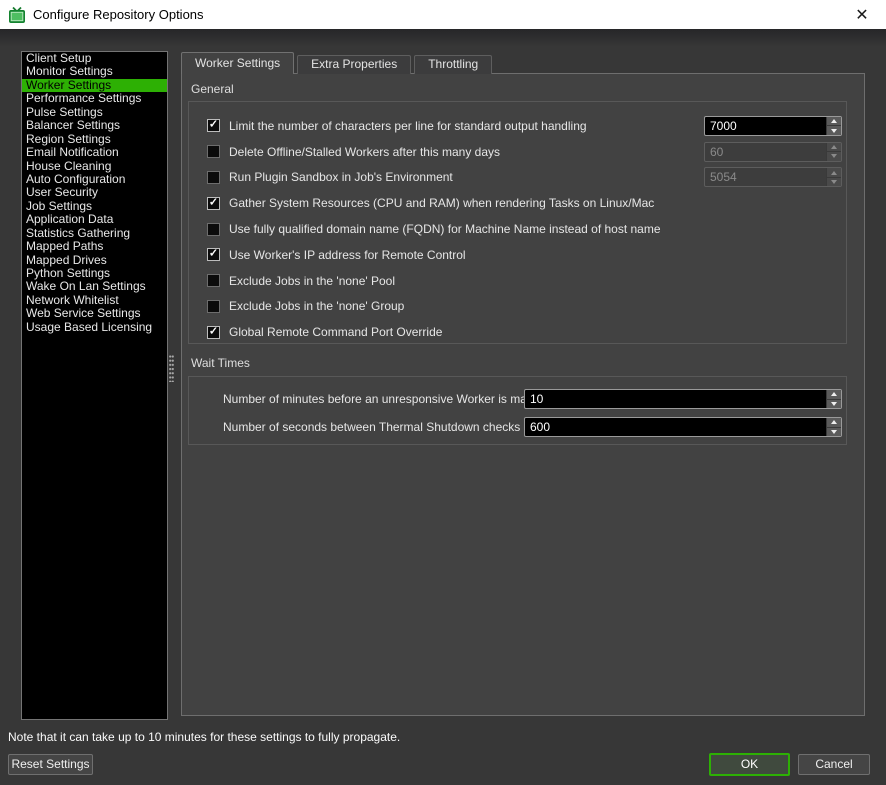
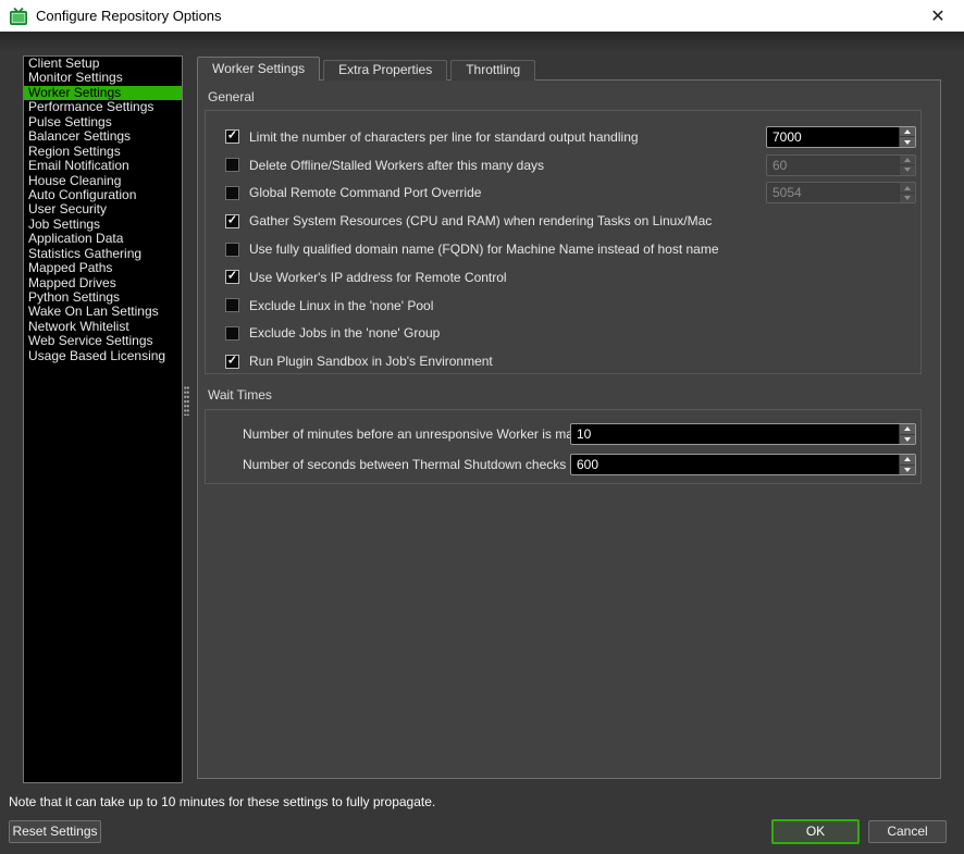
  Configure Repository Options
  ✕
  Client Setup
  Monitor Settings
  Worker Settings
  Performance Settings
  Pulse Settings
  Balancer Settings
  Region Settings
  Email Notification
  House Cleaning
  Auto Configuration
  User Security
  Job Settings
  Application Data
  Statistics Gathering
  Mapped Paths
  Mapped Drives
  Python Settings
  Wake On Lan Settings
  Network Whitelist
  Web Service Settings
  Usage Based Licensing
  Worker Settings
  Extra Properties
  Throttling
  General
  ✓
  Limit the number of characters per line for standard output handling
  7000
  Delete Offline/Stalled Workers after this many days
  60
- Run Plugin Sandbox in Job's Environment
+ Global Remote Command Port Override
  5054
  ✓
  Gather System Resources (CPU and RAM) when rendering Tasks on Linux/Mac
  Use fully qualified domain name (FQDN) for Machine Name instead of host name
  ✓
  Use Worker's IP address for Remote Control
- Exclude Jobs in the 'none' Pool
+ Exclude Linux in the 'none' Pool
  Exclude Jobs in the 'none' Group
  ✓
- Global Remote Command Port Override
+ Run Plugin Sandbox in Job's Environment
  Wait Times
  Number of minutes before an unresponsive Worker is m
  10
  Number of seconds between Thermal Shutdown checks
  600
  Note that it can take up to 10 minutes for these settings to fully propagate.
  Reset Settings
  OK
  Cancel
